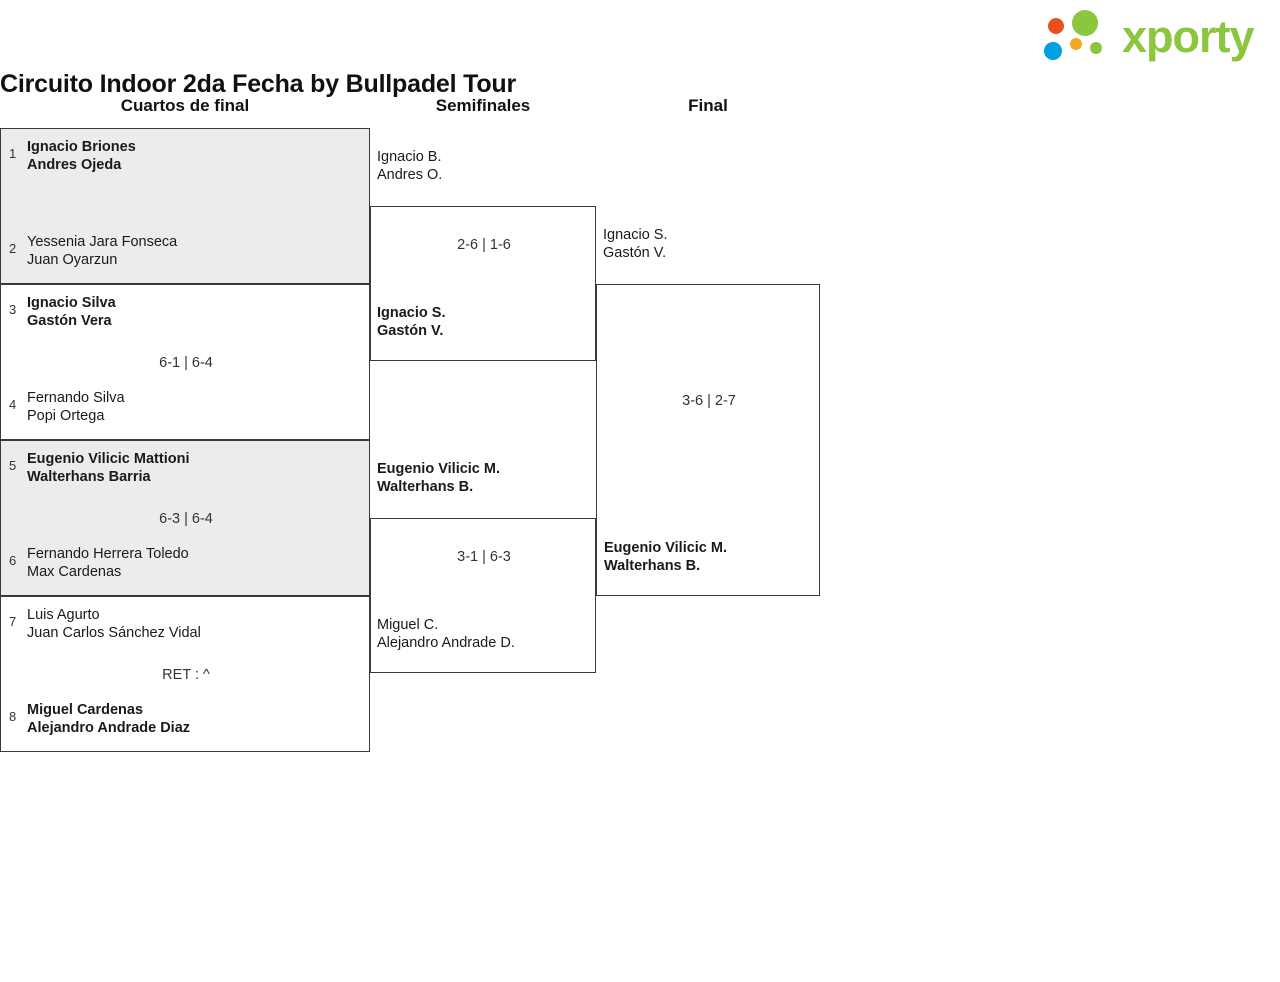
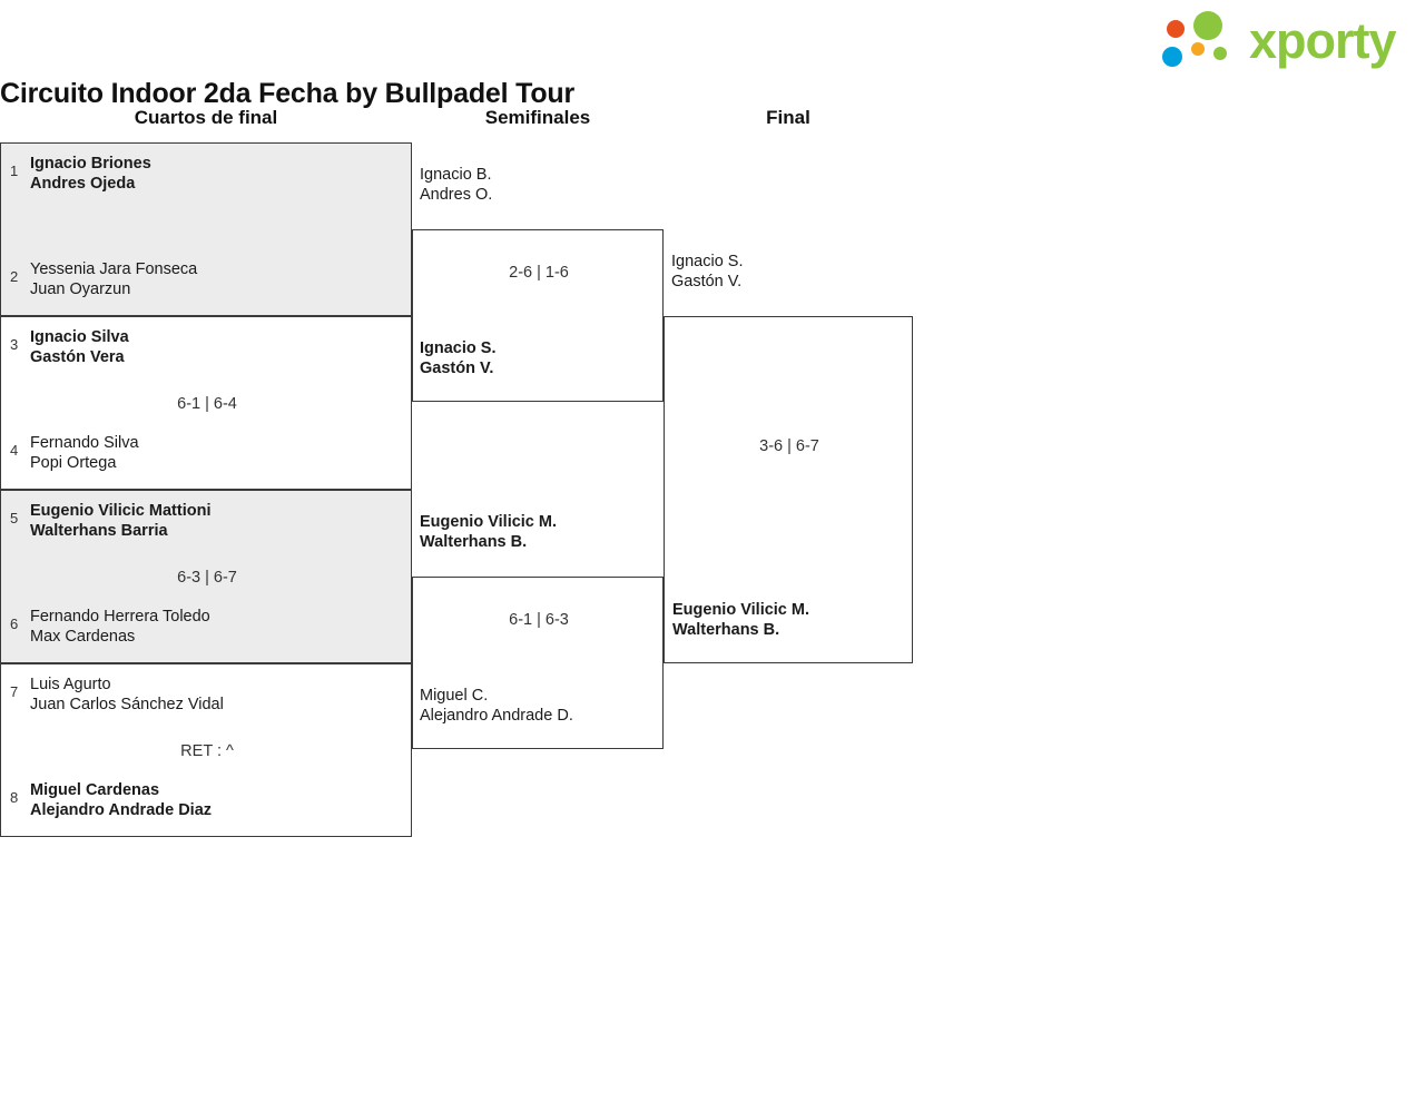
  Circuito Indoor 2da Fecha by Bullpadel Tour
  xporty
  Cuartos de final
  Semifinales
  Final
  1
  Ignacio Briones
  Andres Ojeda
  2
  Yessenia Jara Fonseca
  Juan Oyarzun
  3
  Ignacio Silva
  Gastón Vera
  6-1 | 6-4
  4
  Fernando Silva
  Popi Ortega
  5
  Eugenio Vilicic Mattioni
  Walterhans Barria
- 6-3 | 6-4
+ 6-3 | 6-7
  6
  Fernando Herrera Toledo
  Max Cardenas
  7
  Luis Agurto
  Juan Carlos Sánchez Vidal
  RET : ^
  8
  Miguel Cardenas
  Alejandro Andrade Diaz
  Ignacio B.
  Andres O.
  2-6 | 1-6
  Ignacio S.
  Gastón V.
  Eugenio Vilicic M.
  Walterhans B.
- 3-1 | 6-3
+ 6-1 | 6-3
  Miguel C.
  Alejandro Andrade D.
  Ignacio S.
  Gastón V.
- 3-6 | 2-7
+ 3-6 | 6-7
  Eugenio Vilicic M.
  Walterhans B.
